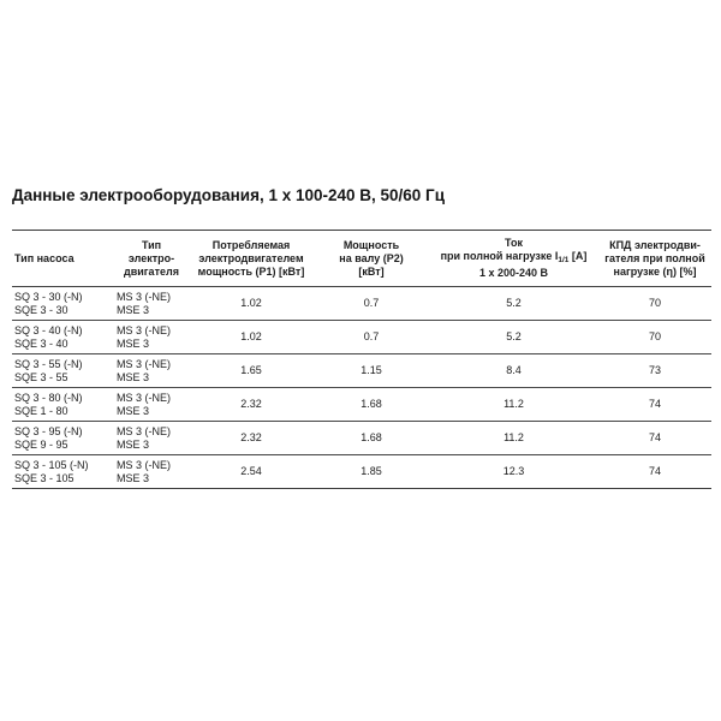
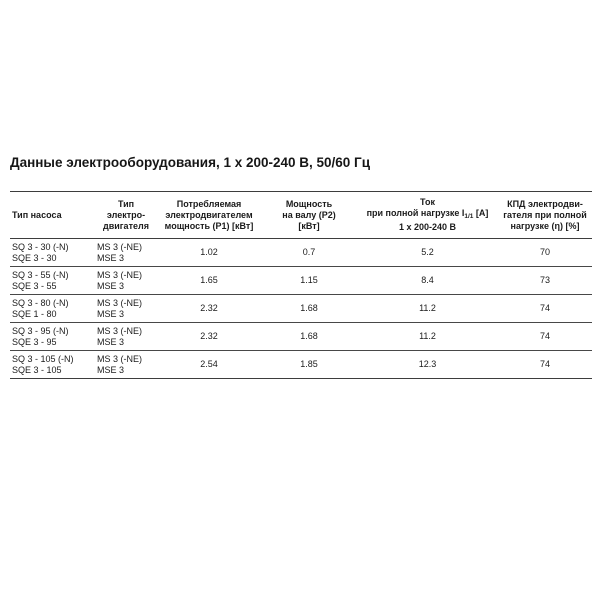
- Данные электрооборудования, 1 x 100-240 В, 50/60 Гц
+ Данные электрооборудования, 1 x 200-240 В, 50/60 Гц
  Тип насоса	Тип электро- двигателя	Потребляемая электродвигателем мощность (P1) [кВт]	Мощность на валу (P2) [кВт]	Ток при полной нагрузке I [A] 1 x 200-240 В	КПД электродви- гателя при полной нагрузке (η) [%]
  SQ 3 - 30 (-N)SQE 3 - 30	MS 3 (-NE)MSE 3	1.02	0.7	5.2	70
- SQ 3 - 40 (-N)SQE 3 - 40	MS 3 (-NE)MSE 3	1.02	0.7	5.2	70
  SQ 3 - 55 (-N)SQE 3 - 55	MS 3 (-NE)MSE 3	1.65	1.15	8.4	73
  SQ 3 - 80 (-N)SQE 1 - 80	MS 3 (-NE)MSE 3	2.32	1.68	11.2	74
- SQ 3 - 95 (-N)SQE 9 - 95	MS 3 (-NE)MSE 3	2.32	1.68	11.2	74
+ SQ 3 - 95 (-N)SQE 3 - 95	MS 3 (-NE)MSE 3	2.32	1.68	11.2	74
  SQ 3 - 105 (-N)SQE 3 - 105	MS 3 (-NE)MSE 3	2.54	1.85	12.3	74
